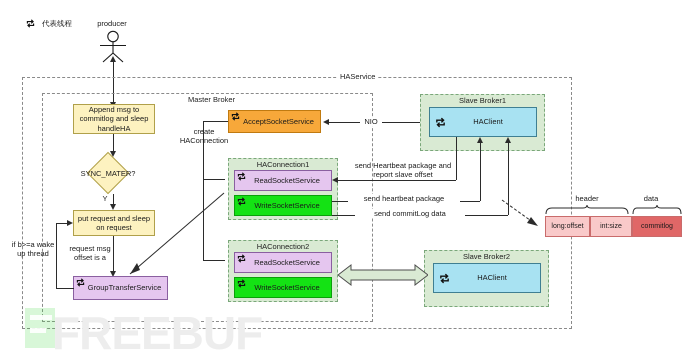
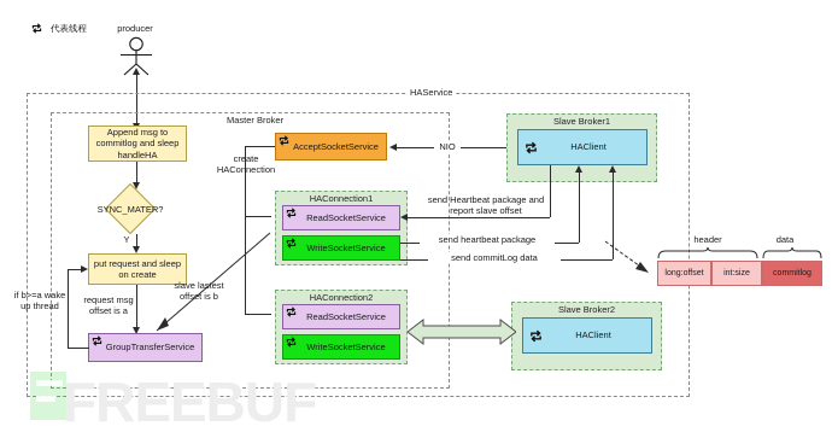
  代表线程
  producer
  HAService
  Master Broker
  Append msg to commitlog and sleep handleHA
  SYNC_MATER?
  Y
- put request and sleep on request
+ put request and sleep on create
  request msg
  offset is a
  GroupTransferService
  if b>=a wake
  up thread
+ slave lastest
+ offset is b
  create
  HAConnection
  AcceptSocketService
  NIO
  HAConnection1
  ReadSocketService
  WriteSocketService
  HAConnection2
  ReadSocketService
  WriteSocketService
  Slave Broker1
  HAClient
  Slave Broker2
  HAClient
  send Heartbeat package and
  report slave offset
  send heartbeat package
  send commitLog data
  header
  data
  FREEBUF
